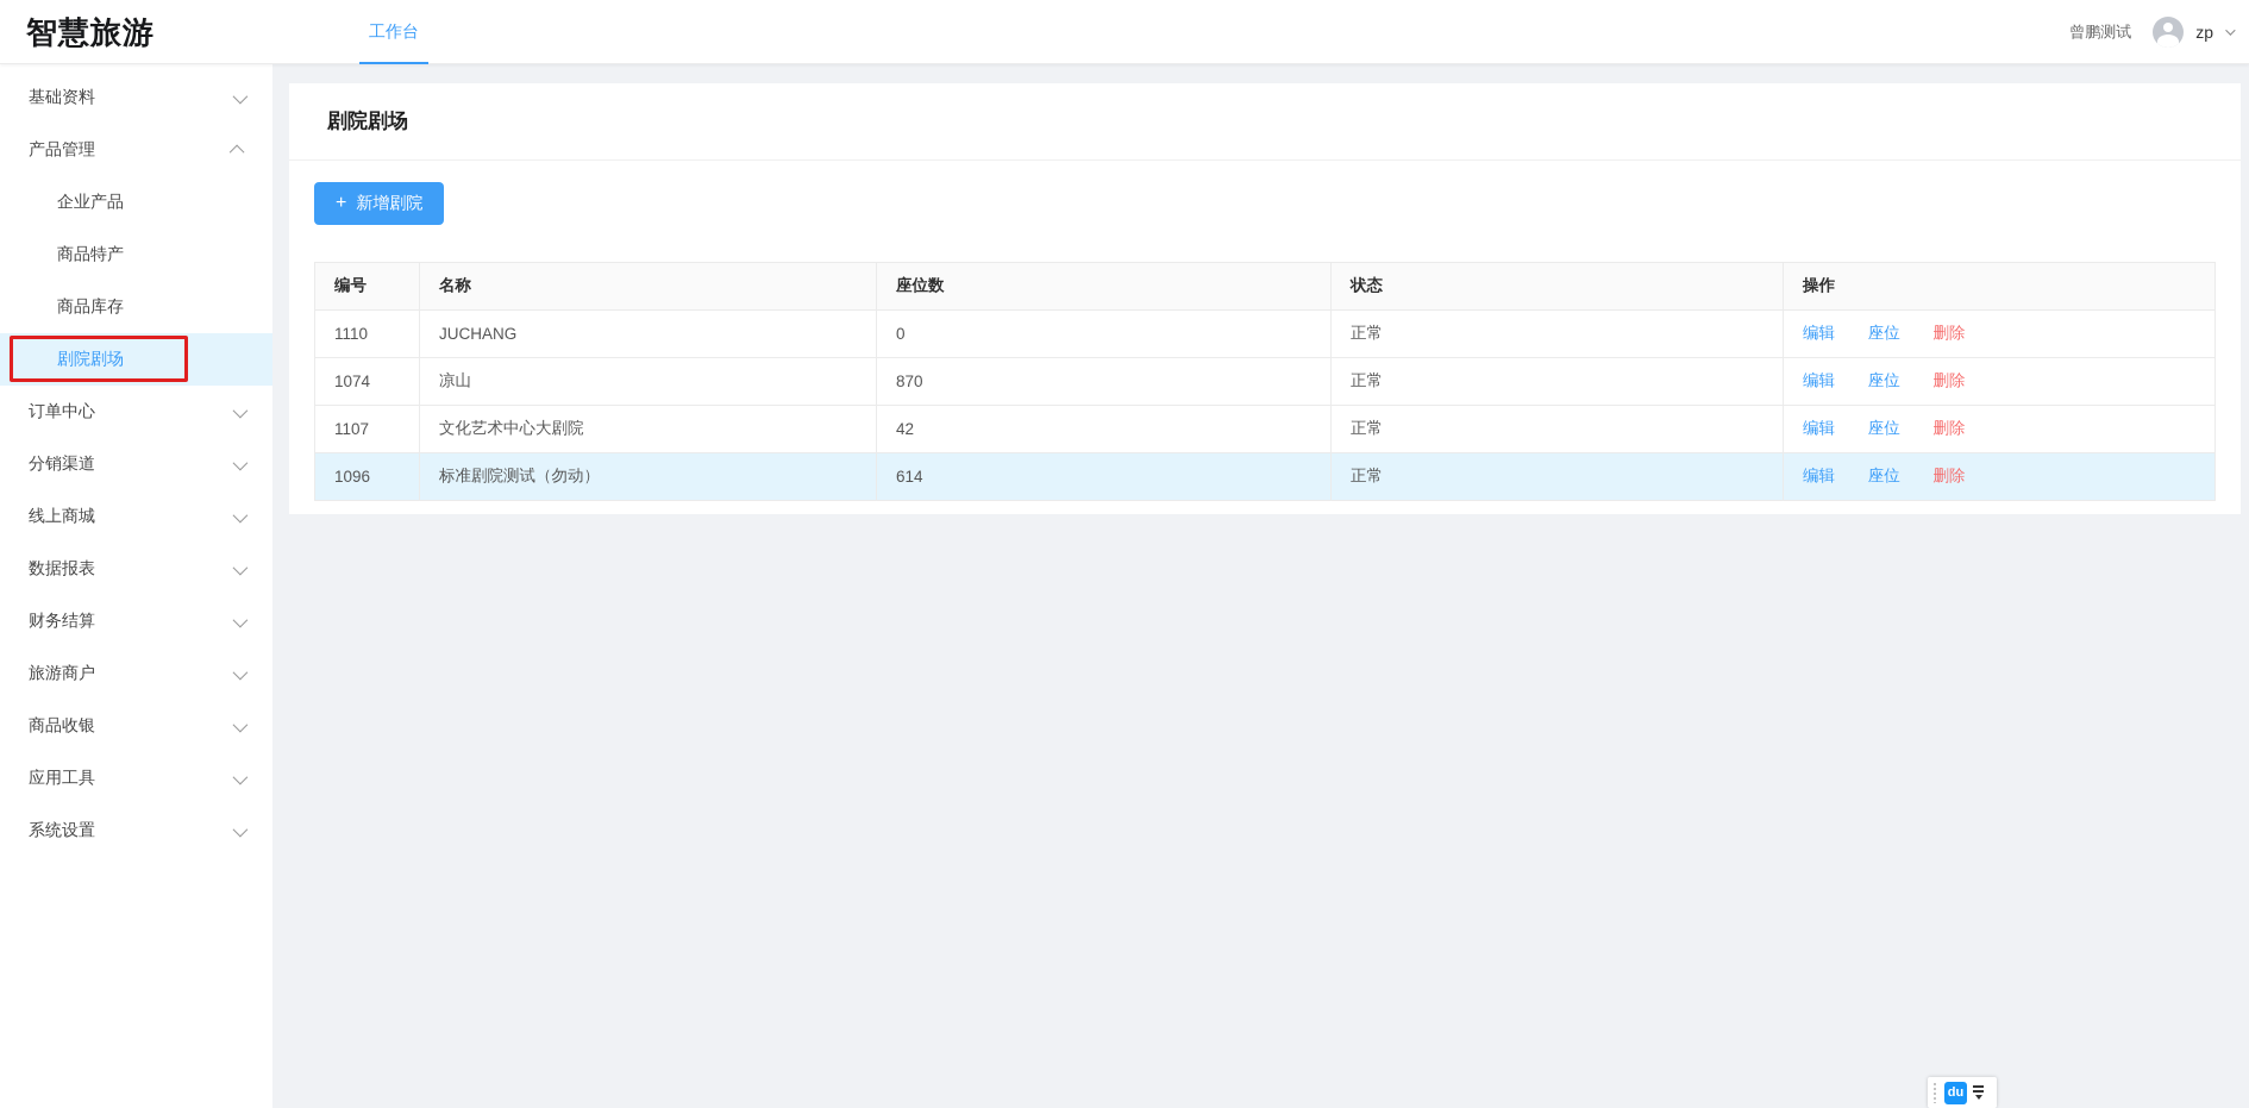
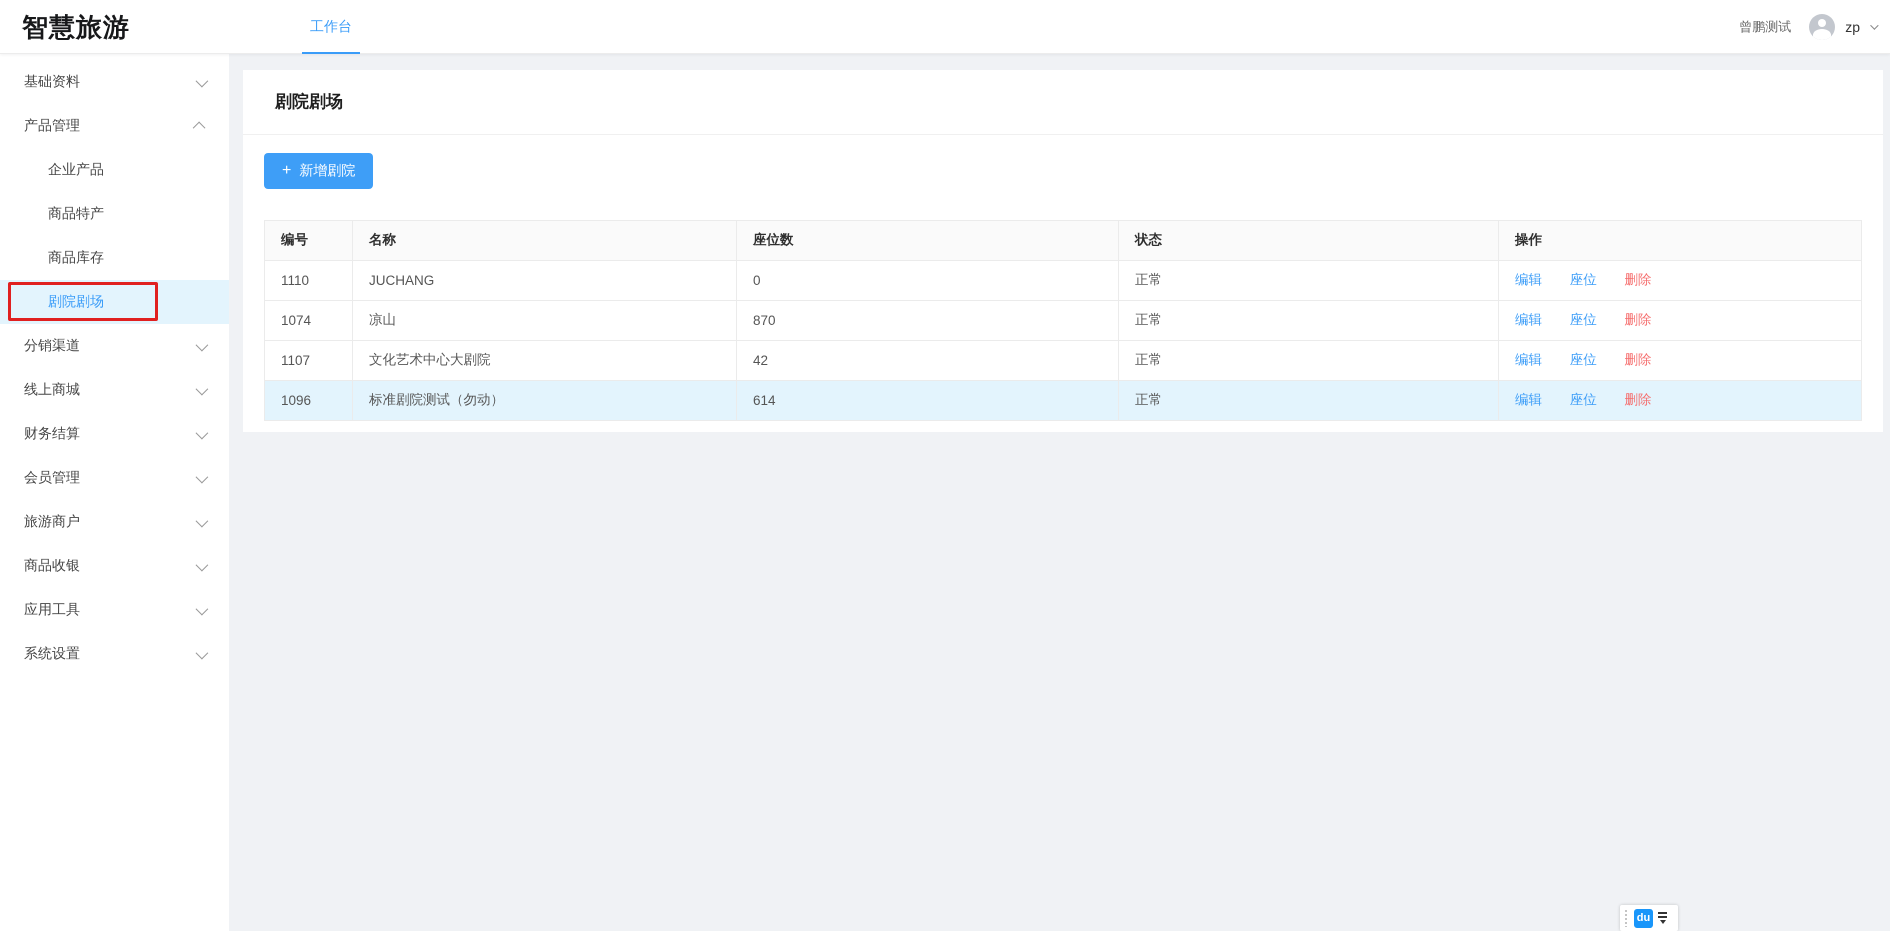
  智慧旅游
  工作台
  曾鹏测试
  zp
  基础资料
  产品管理
  企业产品
  商品特产
  商品库存
  剧院剧场
- 订单中心
  分销渠道
  线上商城
- 数据报表
  财务结算
+ 会员管理
  旅游商户
  商品收银
  应用工具
  系统设置
  剧院剧场
  +
  新增剧院
  编号	名称	座位数	状态	操作
  1110	JUCHANG	0	正常	编辑 座位 删除
  1074	凉山	870	正常	编辑 座位 删除
  1107	文化艺术中心大剧院	42	正常	编辑 座位 删除
  1096	标准剧院测试（勿动）	614	正常	编辑 座位 删除
  du
